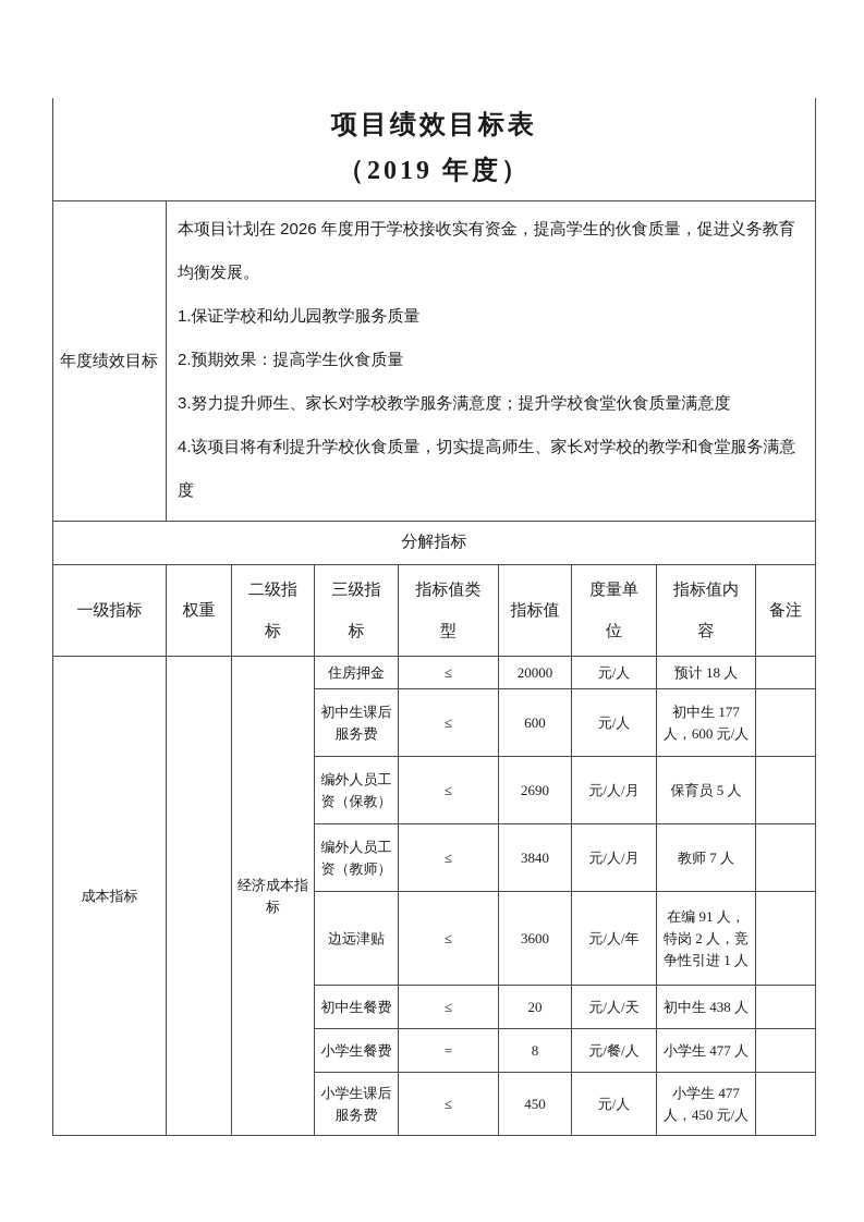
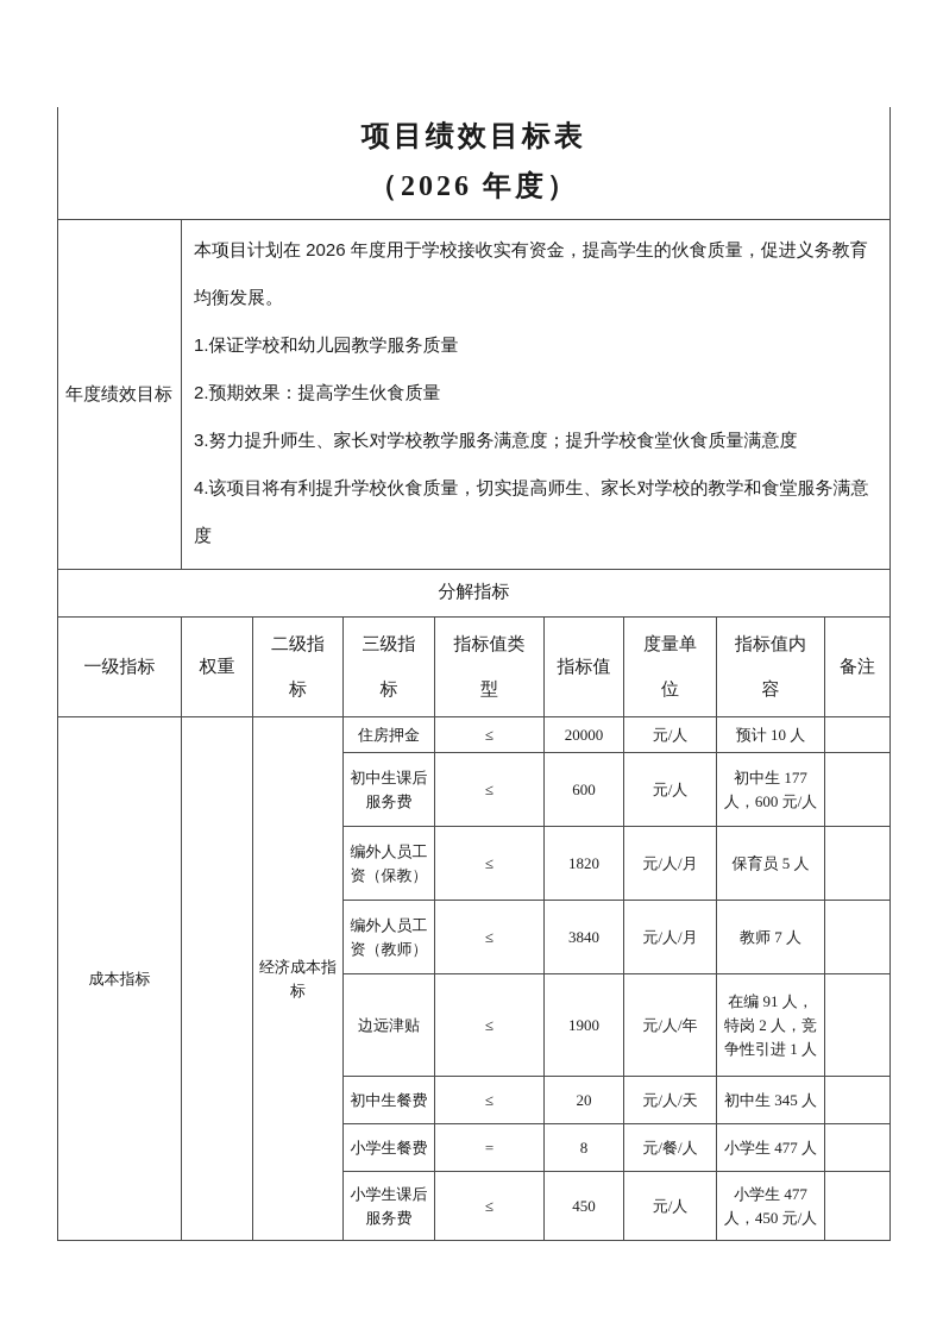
- 项目绩效目标表 （2019 年度）
+ 项目绩效目标表 （2026 年度）
  年度绩效目标	本项目计划在 2026 年度用于学校接收实有资金，提高学生的伙食质量，促进义务教育均衡发展。 1.保证学校和幼儿园教学服务质量 2.预期效果：提高学生伙食质量 3.努力提升师生、家长对学校教学服务满意度；提升学校食堂伙食质量满意度 4.该项目将有利提升学校伙食质量，切实提高师生、家长对学校的教学和食堂服务满意度
  分解指标
  一级指标	权重	二级指标	三级指标	指标值类型	指标值	度量单位	指标值内容	备注
- 成本指标		经济成本指标	住房押金	≤	20000	元/人	预计 18 人
+ 成本指标		经济成本指标	住房押金	≤	20000	元/人	预计 10 人
  初中生课后服务费	≤	600	元/人	初中生 177 人，600 元/人
- 编外人员工资（保教）	≤	2690	元/人/月	保育员 5 人
+ 编外人员工资（保教）	≤	1820	元/人/月	保育员 5 人
  编外人员工资（教师）	≤	3840	元/人/月	教师 7 人
- 边远津贴	≤	3600	元/人/年	在编 91 人，特岗 2 人，竞争性引进 1 人
+ 边远津贴	≤	1900	元/人/年	在编 91 人，特岗 2 人，竞争性引进 1 人
- 初中生餐费	≤	20	元/人/天	初中生 438 人
+ 初中生餐费	≤	20	元/人/天	初中生 345 人
  小学生餐费	=	8	元/餐/人	小学生 477 人
  小学生课后服务费	≤	450	元/人	小学生 477 人，450 元/人
